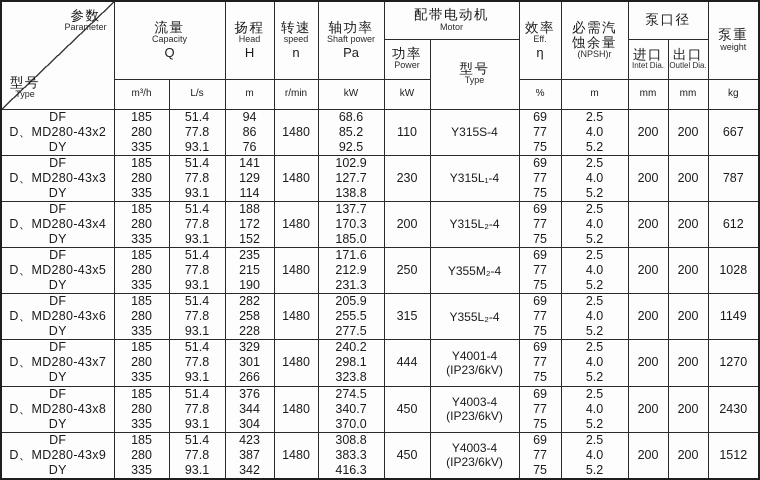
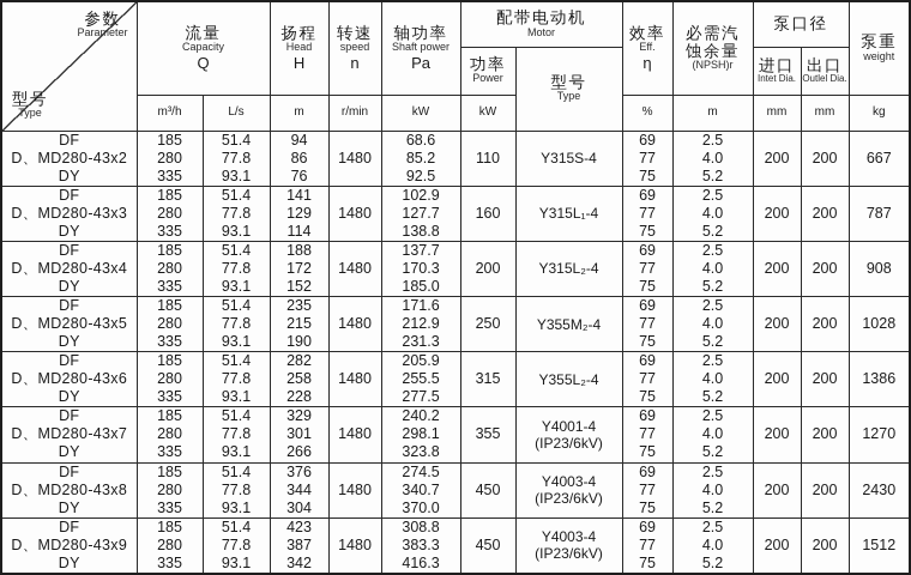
  参数 Parameter 型号 Type	流量 Capacity Q	扬程 Head H	转速 speed n	轴功率 Shaft power Pa	配带电动机 Motor	效率 Eff. η	必需汽 蚀余量 (NPSH)r	泵口径	泵重 weight
  功率 Power	型号 Type	进口 Intet Dia.	出口 Outlel Dia.
  m³/h	L/s	m	r/min	kW	kW	%	m	mm	mm	kg
  DF D、MD280-43x2 DY	185 280 335	51.4 77.8 93.1	94 86 76	1480	68.6 85.2 92.5	110	Y315S-4	69 77 75	2.5 4.0 5.2	200	200	667
- DF D、MD280-43x3 DY	185 280 335	51.4 77.8 93.1	141 129 114	1480	102.9 127.7 138.8	230	Y315L₁-4	69 77 75	2.5 4.0 5.2	200	200	787
+ DF D、MD280-43x3 DY	185 280 335	51.4 77.8 93.1	141 129 114	1480	102.9 127.7 138.8	160	Y315L₁-4	69 77 75	2.5 4.0 5.2	200	200	787
- DF D、MD280-43x4 DY	185 280 335	51.4 77.8 93.1	188 172 152	1480	137.7 170.3 185.0	200	Y315L₂-4	69 77 75	2.5 4.0 5.2	200	200	612
+ DF D、MD280-43x4 DY	185 280 335	51.4 77.8 93.1	188 172 152	1480	137.7 170.3 185.0	200	Y315L₂-4	69 77 75	2.5 4.0 5.2	200	200	908
  DF D、MD280-43x5 DY	185 280 335	51.4 77.8 93.1	235 215 190	1480	171.6 212.9 231.3	250	Y355M₂-4	69 77 75	2.5 4.0 5.2	200	200	1028
- DF D、MD280-43x6 DY	185 280 335	51.4 77.8 93.1	282 258 228	1480	205.9 255.5 277.5	315	Y355L₂-4	69 77 75	2.5 4.0 5.2	200	200	1149
+ DF D、MD280-43x6 DY	185 280 335	51.4 77.8 93.1	282 258 228	1480	205.9 255.5 277.5	315	Y355L₂-4	69 77 75	2.5 4.0 5.2	200	200	1386
- DF D、MD280-43x7 DY	185 280 335	51.4 77.8 93.1	329 301 266	1480	240.2 298.1 323.8	444	Y4001-4 (IP23/6kV)	69 77 75	2.5 4.0 5.2	200	200	1270
+ DF D、MD280-43x7 DY	185 280 335	51.4 77.8 93.1	329 301 266	1480	240.2 298.1 323.8	355	Y4001-4 (IP23/6kV)	69 77 75	2.5 4.0 5.2	200	200	1270
  DF D、MD280-43x8 DY	185 280 335	51.4 77.8 93.1	376 344 304	1480	274.5 340.7 370.0	450	Y4003-4 (IP23/6kV)	69 77 75	2.5 4.0 5.2	200	200	2430
  DF D、MD280-43x9 DY	185 280 335	51.4 77.8 93.1	423 387 342	1480	308.8 383.3 416.3	450	Y4003-4 (IP23/6kV)	69 77 75	2.5 4.0 5.2	200	200	1512
